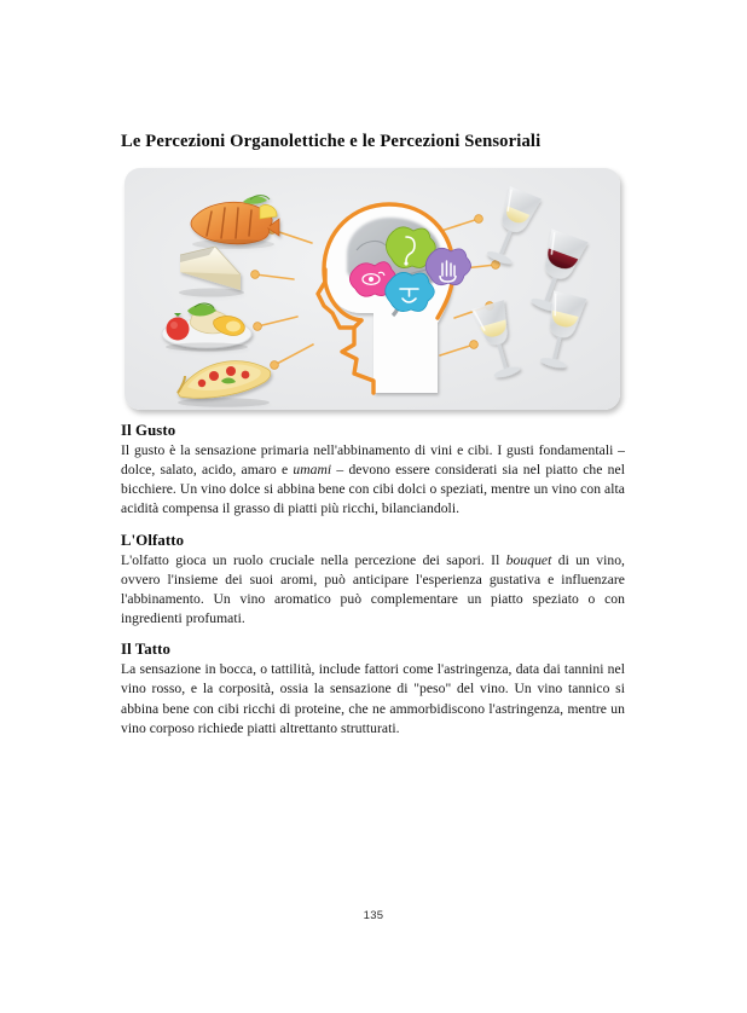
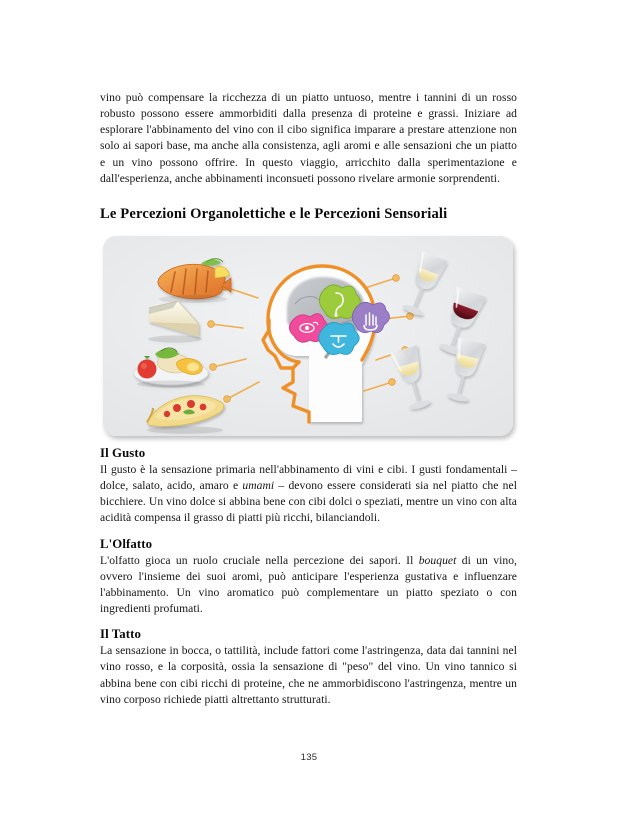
+ vino può compensare la ricchezza di un piatto untuoso, mentre i tannini di un rosso robusto possono essere ammorbiditi dalla presenza di proteine e grassi. Iniziare ad esplorare l'abbinamento del vino con il cibo significa imparare a prestare attenzione non solo ai sapori base, ma anche alla consistenza, agli aromi e alle sensazioni che un piatto e un vino possono offrire. In questo viaggio, arricchito dalla sperimentazione e dall'esperienza, anche abbinamenti inconsueti possono rivelare armonie sorprendenti.
  Le Percezioni Organolettiche e le Percezioni Sensoriali
  Il Gusto
  Il gusto è la sensazione primaria nell'abbinamento di vini e cibi. I gusti fondamentali – dolce, salato, acido, amaro e umami – devono essere considerati sia nel piatto che nel bicchiere. Un vino dolce si abbina bene con cibi dolci o speziati, mentre un vino con alta acidità compensa il grasso di piatti più ricchi, bilanciandoli.
  L'Olfatto
  L'olfatto gioca un ruolo cruciale nella percezione dei sapori. Il bouquet di un vino, ovvero l'insieme dei suoi aromi, può anticipare l'esperienza gustativa e influenzare l'abbinamento. Un vino aromatico può complementare un piatto speziato o con ingredienti profumati.
  Il Tatto
  La sensazione in bocca, o tattilità, include fattori come l'astringenza, data dai tannini nel vino rosso, e la corposità, ossia la sensazione di "peso" del vino. Un vino tannico si abbina bene con cibi ricchi di proteine, che ne ammorbidiscono l'astringenza, mentre un vino corposo richiede piatti altrettanto strutturati.
  135
